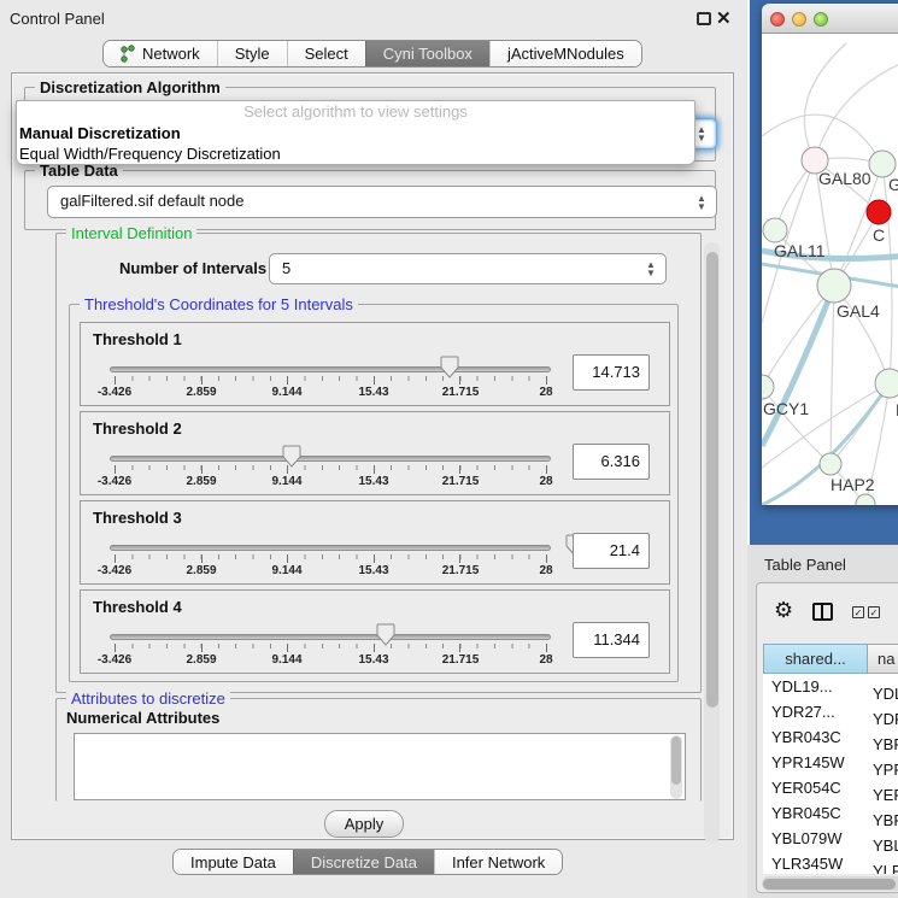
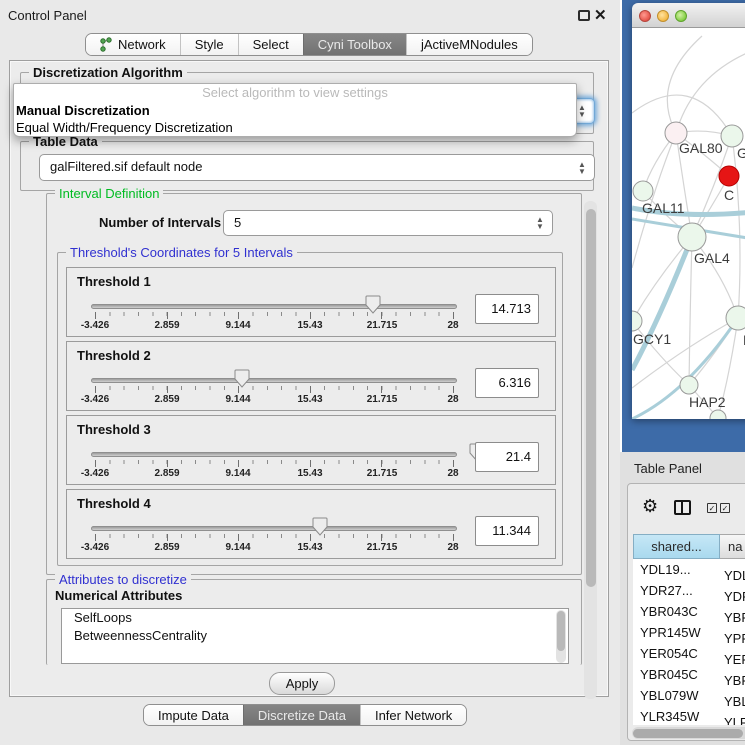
  Control Panel
  ✕
  Network
  Style
  Select
  Cyni Toolbox
  jActiveMNodules
  Discretization Algorithm
  ▲
  ▼
  Table Data
  galFiltered.sif default node
  ▲
  ▼
  Interval Definition
  Number of Intervals
  5
  ▲
  ▼
  Threshold's Coordinates for 5 Intervals
  Threshold 1
  -3.426
  2.859
  9.144
  15.43
  21.715
  28
  14.713
  Threshold 2
  -3.426
  2.859
  9.144
  15.43
  21.715
  28
  6.316
  Threshold 3
  -3.426
  2.859
  9.144
  15.43
  21.715
  28
  21.4
  Threshold 4
  -3.426
  2.859
  9.144
  15.43
  21.715
  28
  11.344
  Attributes to discretize
  Numerical Attributes
+ SelfLoops
+ BetweennessCentrality
  Apply
  Impute Data
  Discretize Data
  Infer Network
  Select algorithm to view settings
  Manual Discretization
  Equal Width/Frequency Discretization
  GAL80
  C
  GAL11
  GAL4
  GCY1
  HAP2
  Table Panel
  ⚙
  ✓
  ✓
  shared...
  na
  YDL19... YD
  YDR27... YD
  YBR043C YB
  YPR145W YP
  YER054C YE
  YBR045C YB
  YBL079W YB
  YLR345W YL
